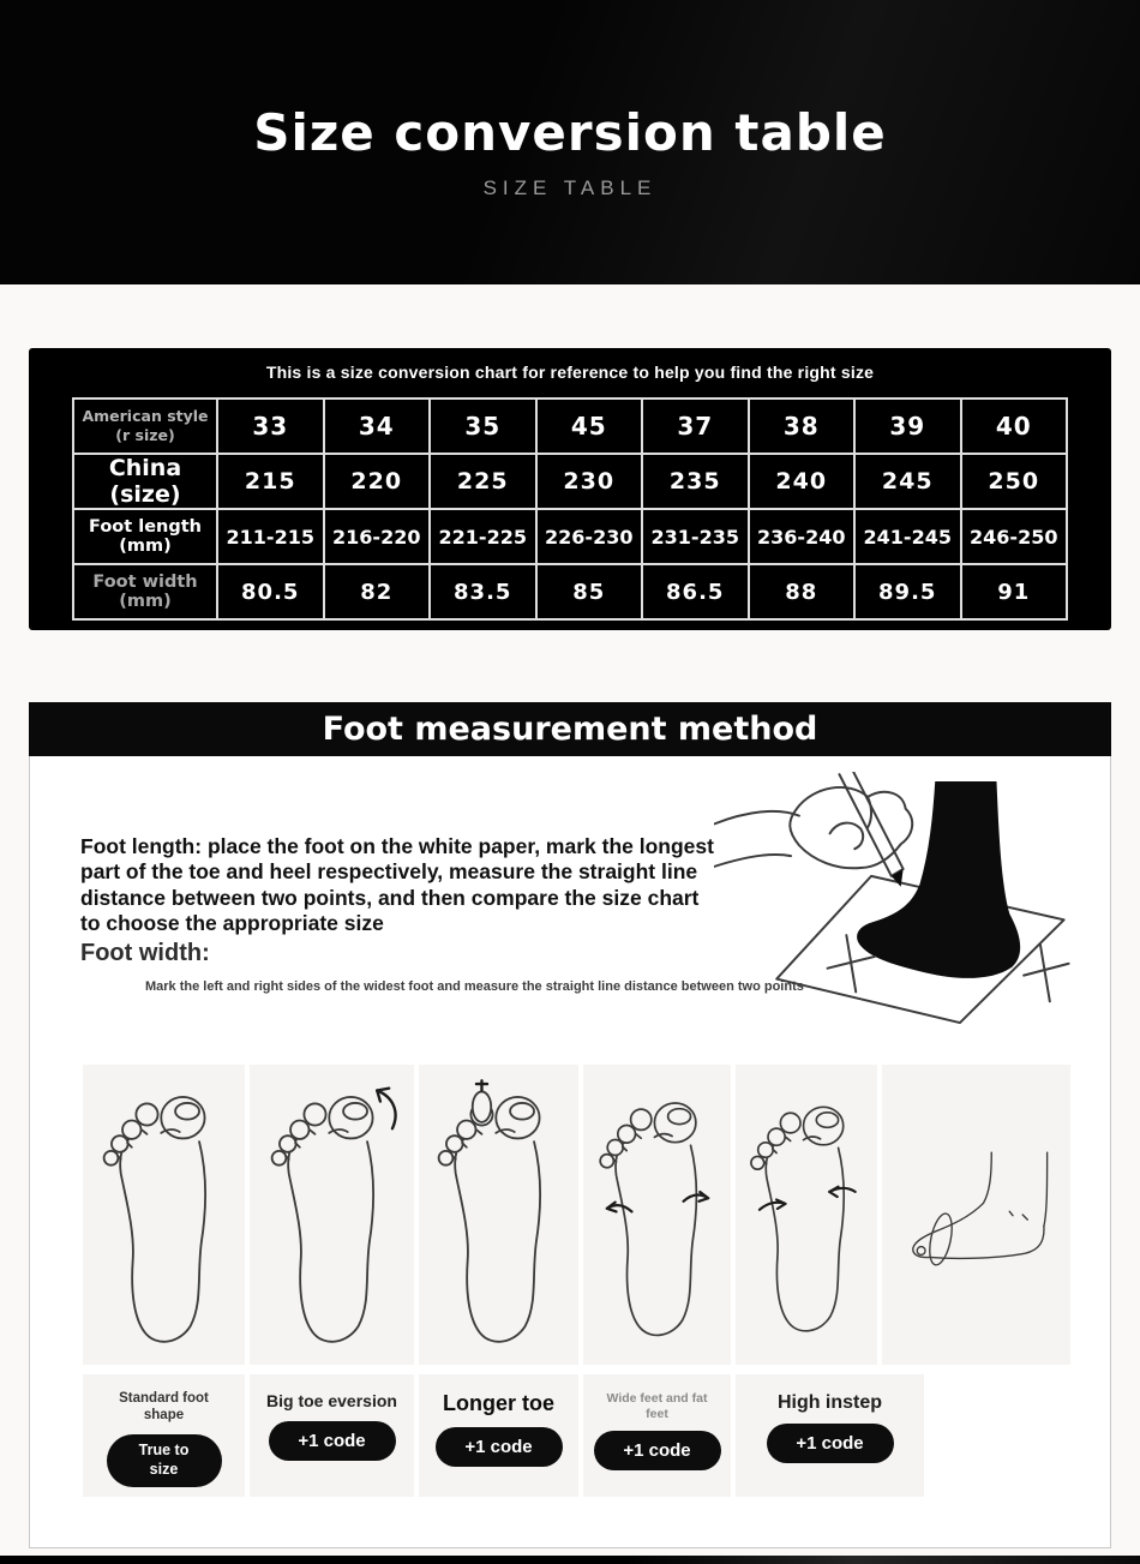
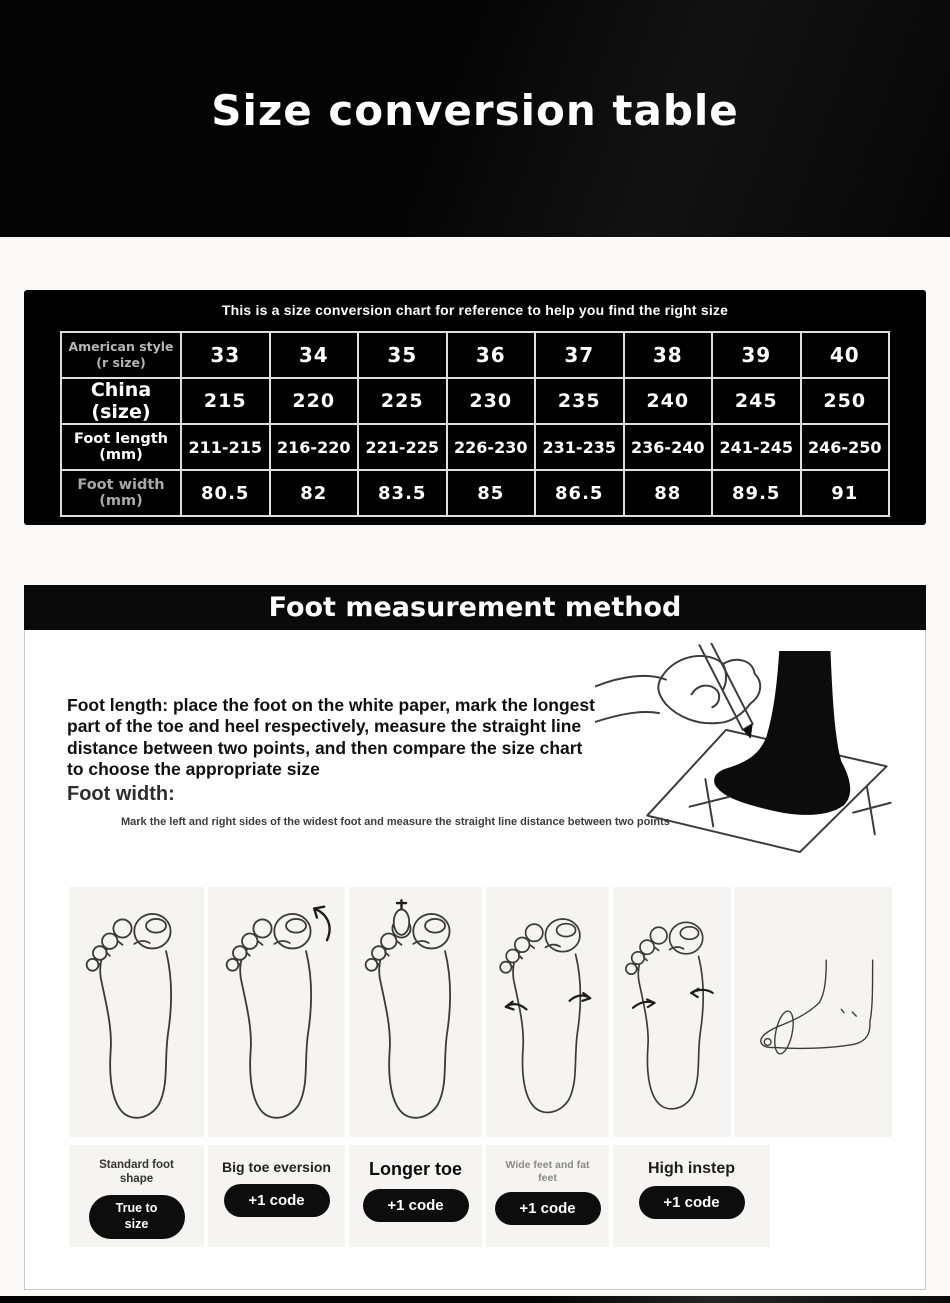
  Size conversion table
- SIZE TABLE
  This is a size conversion chart for reference to help you find the right size
- American style (r size)	33	34	35	45	37	38	39	40
+ American style (r size)	33	34	35	36	37	38	39	40
  China (size)	215	220	225	230	235	240	245	250
  Foot length (mm)	211-215	216-220	221-225	226-230	231-235	236-240	241-245	246-250
  Foot width (mm)	80.5	82	83.5	85	86.5	88	89.5	91
  Foot measurement method
  Foot length: place the foot on the white paper, mark the longest part of the toe and heel respectively, measure the straight line distance between two points, and then compare the size chart to choose the appropriate size
  Foot width:
  Mark the left and right sides of the widest foot and measure the straight line distance between two points
  Standard foot shape
  True to
  size
  Big toe eversion
  +1 code
  Longer toe
  +1 code
  Wide feet and fat feet
  +1 code
  High instep
  +1 code
